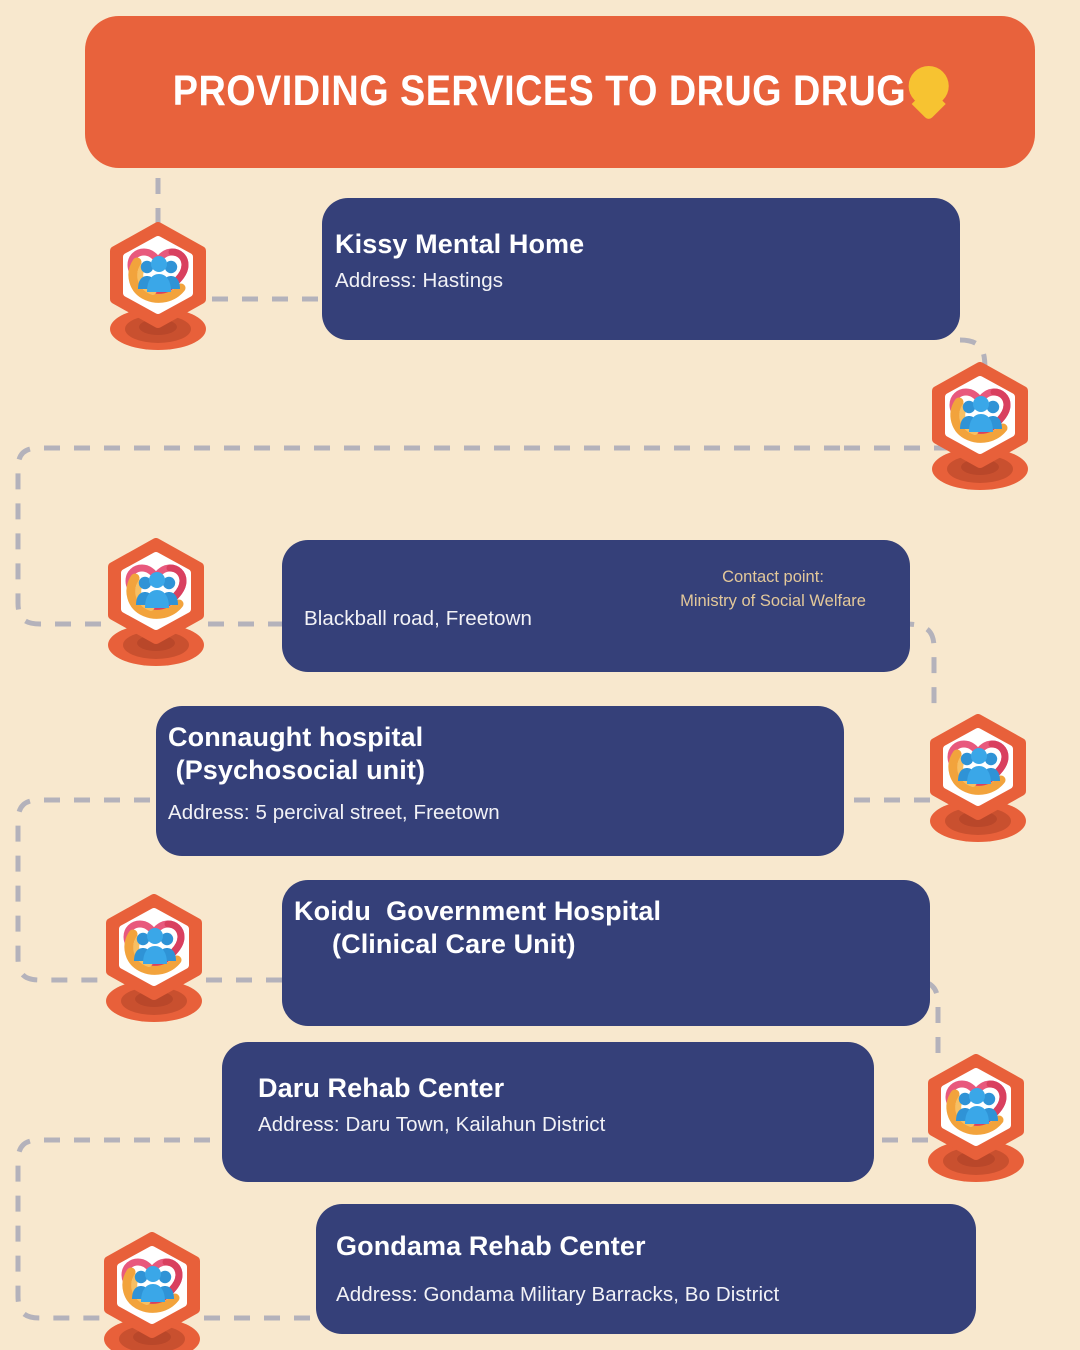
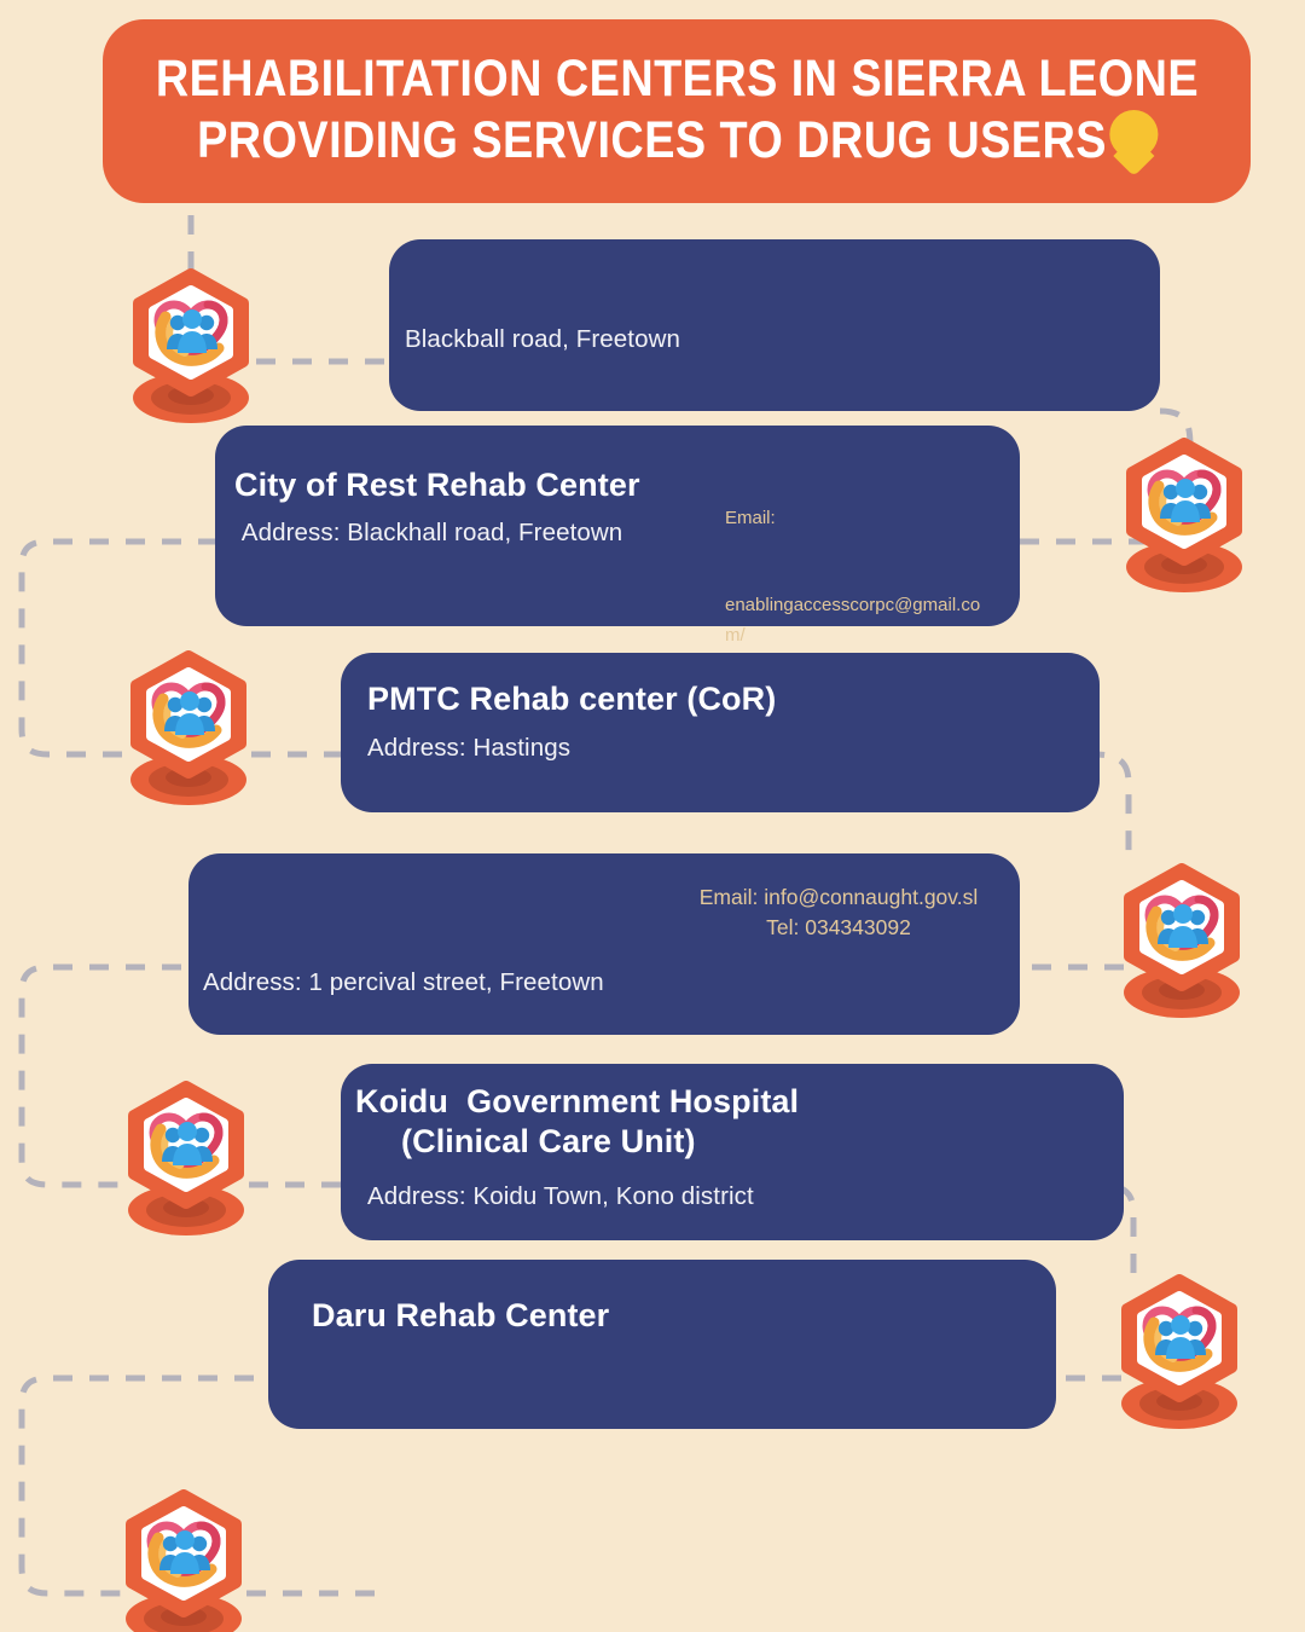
+ REHABILITATION CENTERS IN SIERRA LEONE
- PROVIDING SERVICES TO DRUG DRUG
+ PROVIDING SERVICES TO DRUG USERS
- Kissy Mental Home
- Address: Hastings
+ Blackball road, Freetown
+ City of Rest Rehab Center
+ Address: Blackhall road, Freetown
+ Email:
+ enablingaccesscorpc@gmail.com/
+ PMTC Rehab center (CoR)
- Blackball road, Freetown
+ Address: Hastings
- Contact point:
- Ministry of Social Welfare
- Connaught hospital
- (Psychosocial unit)
- Address: 5 percival street, Freetown
+ Address: 1 percival street, Freetown
+ Email: info@connaught.gov.sl
+ Tel: 034343092
  Koidu Government Hospital
  (Clinical Care Unit)
+ Address: Koidu Town, Kono district
  Daru Rehab Center
- Address: Daru Town, Kailahun District
- Gondama Rehab Center
- Address: Gondama Military Barracks, Bo District
